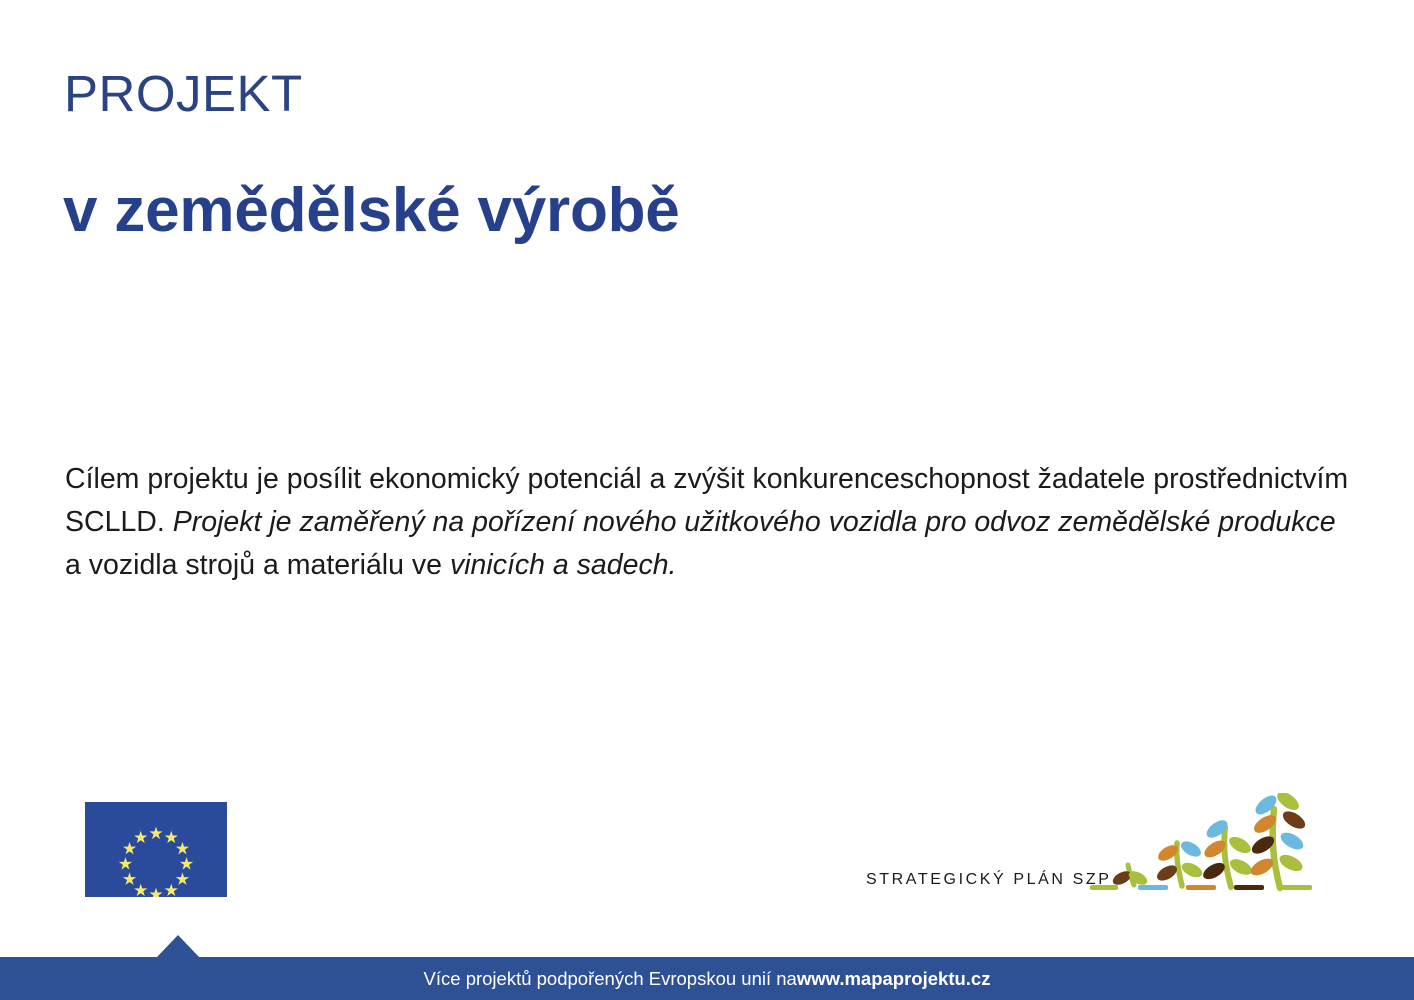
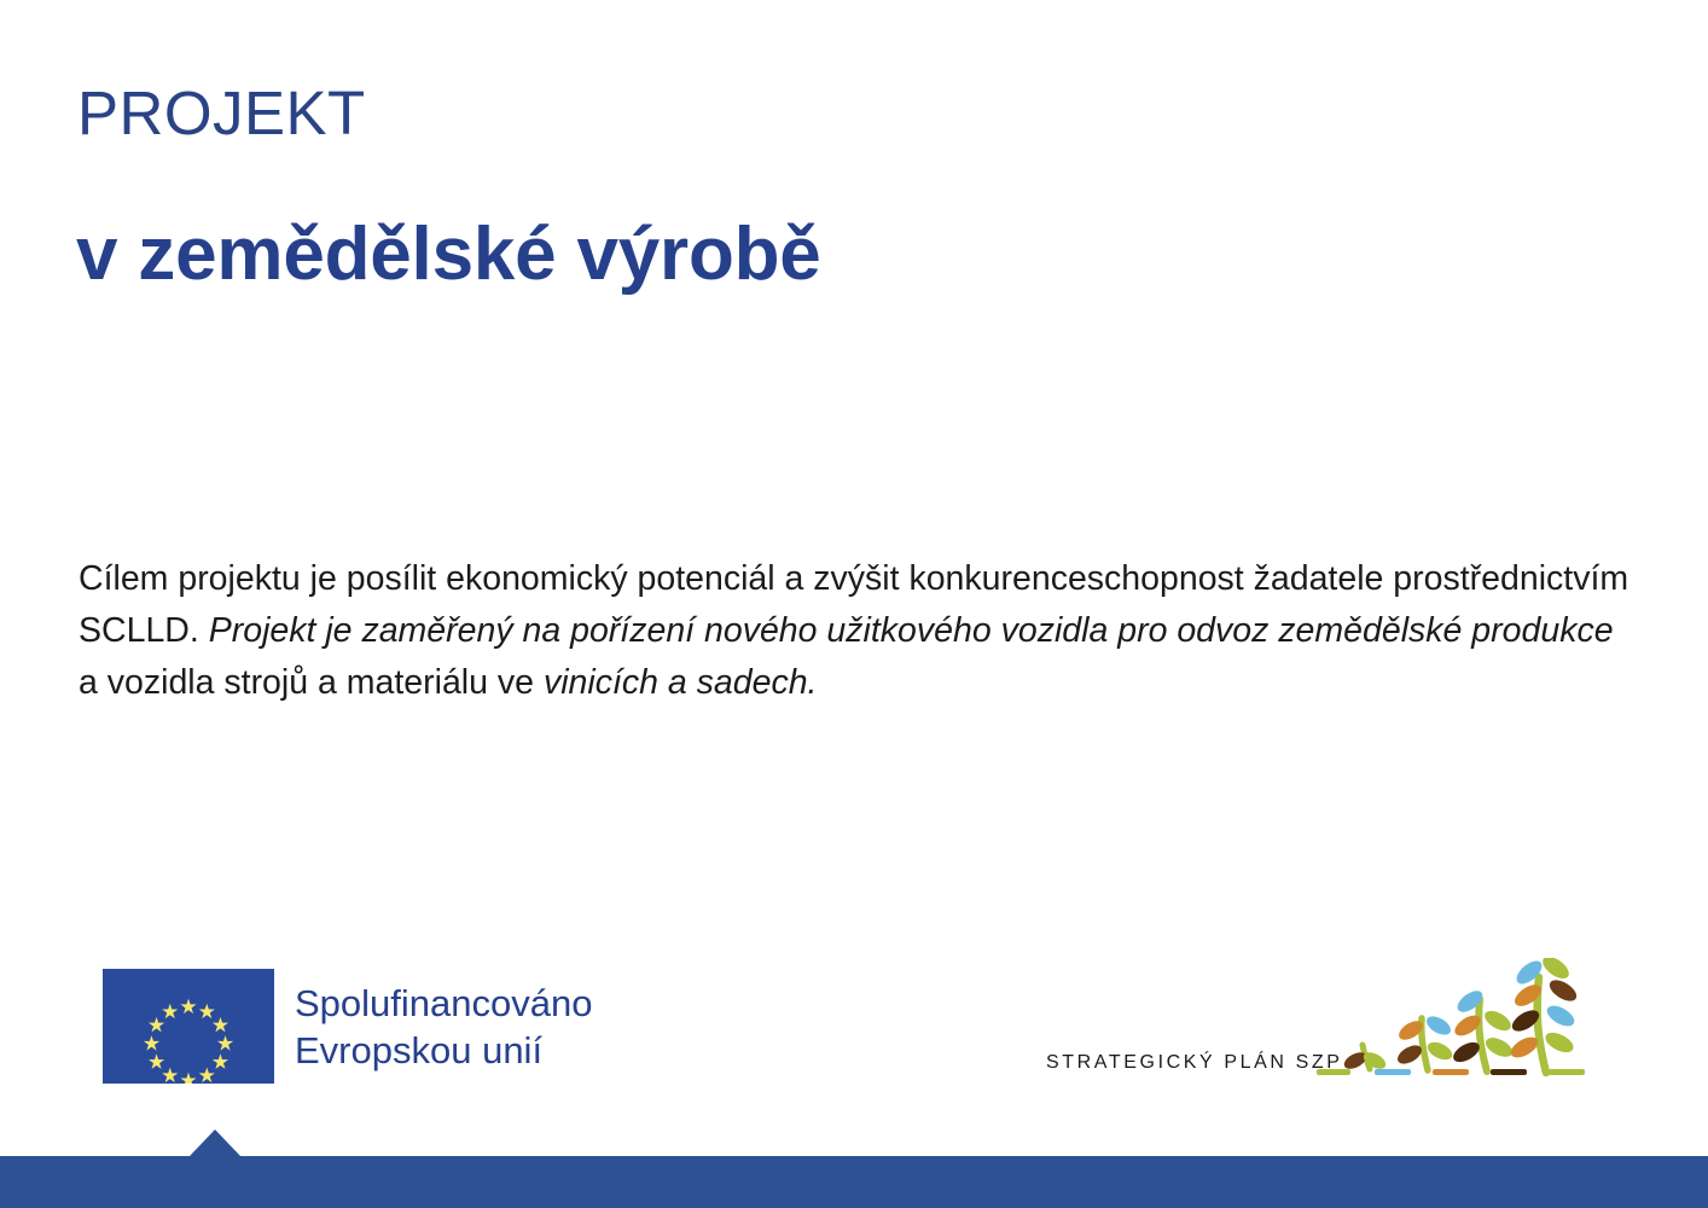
  PROJEKT
  v zemědělské výrobě
  Cílem projektu je posílit ekonomický potenciál a zvýšit konkurenceschopnost žadatele prostřednictvím SCLLD. Projekt je zaměřený na pořízení nového užitkového vozidla pro odvoz zemědělské produkce a vozidla strojů a materiálu ve vinicích a sadech.
+ Spolufinancováno
+ Evropskou unií
  STRATEGICKÝ PLÁN SZP
- Více projektů podpořených Evropskou unií na
- www.mapaprojektu.cz
